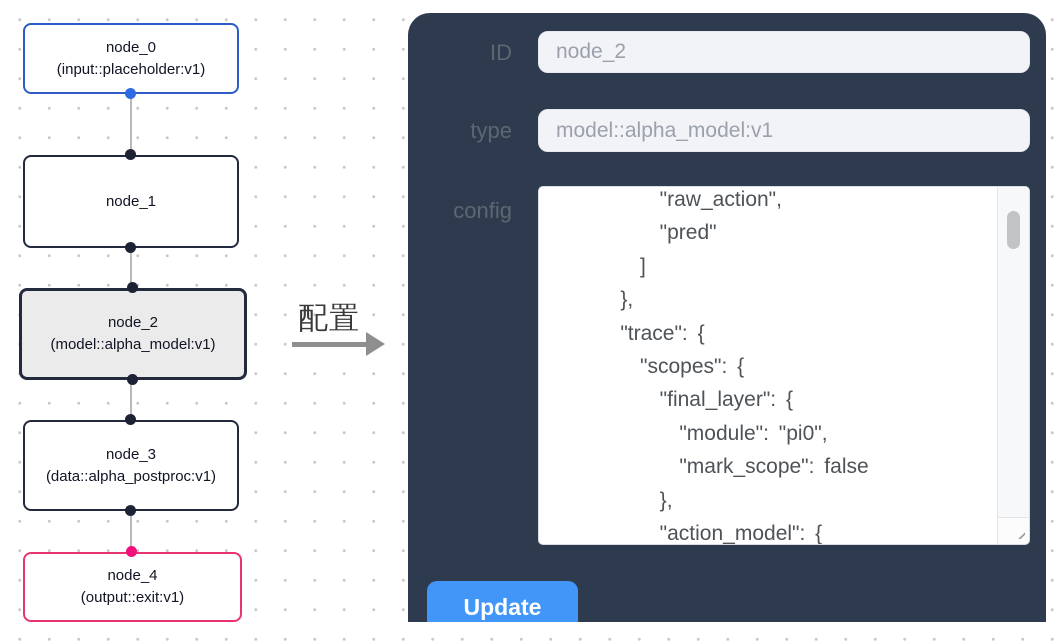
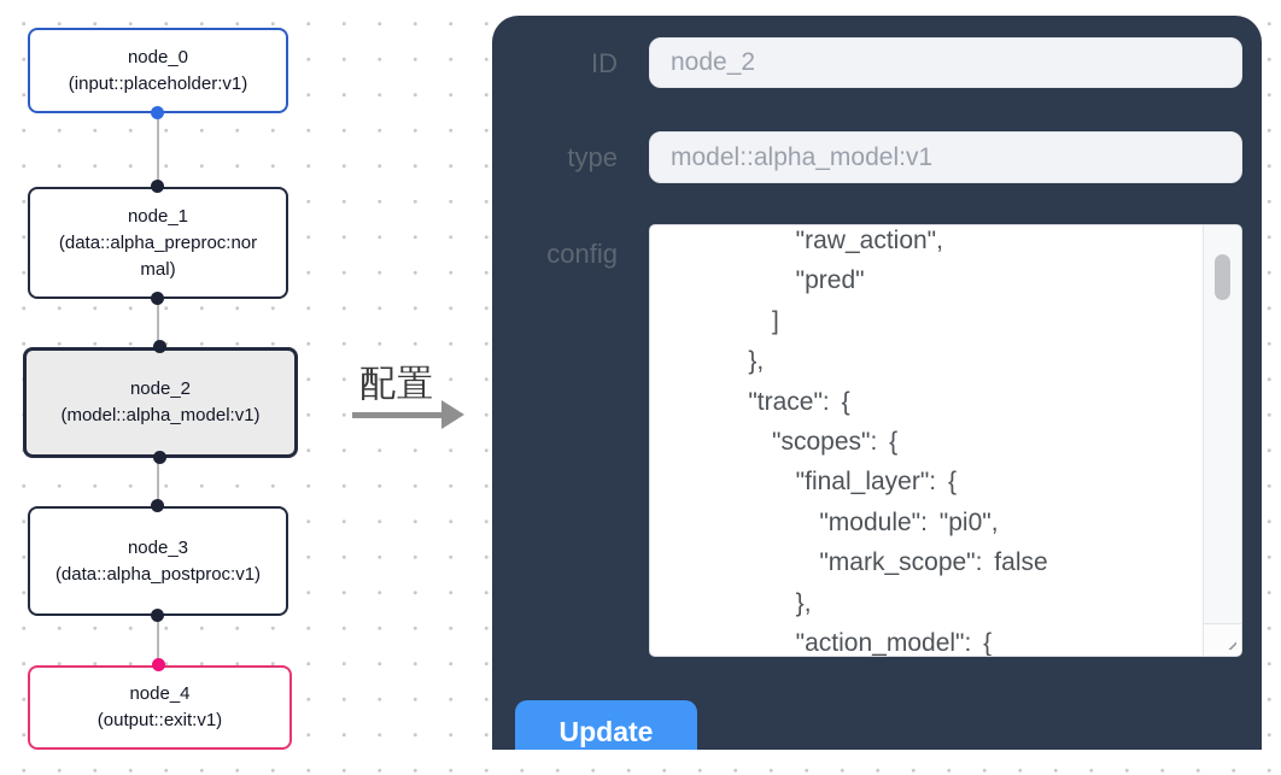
  node_0
  (input::placeholder:v1)
  node_1
+ (data::alpha_preproc:normal)
  node_2
  (model::alpha_model:v1)
  node_3
  (data::alpha_postproc:v1)
  node_4
  (output::exit:v1)
  配置
  ID
  node_2
  type
  model::alpha_model:v1
  config
  "raw_action",
  "pred"
  ]
  },
  "trace": {
  "scopes": {
  "final_layer": {
  "module": "pi0",
  "mark_scope": false
  },
  "action_model": {
  Update
